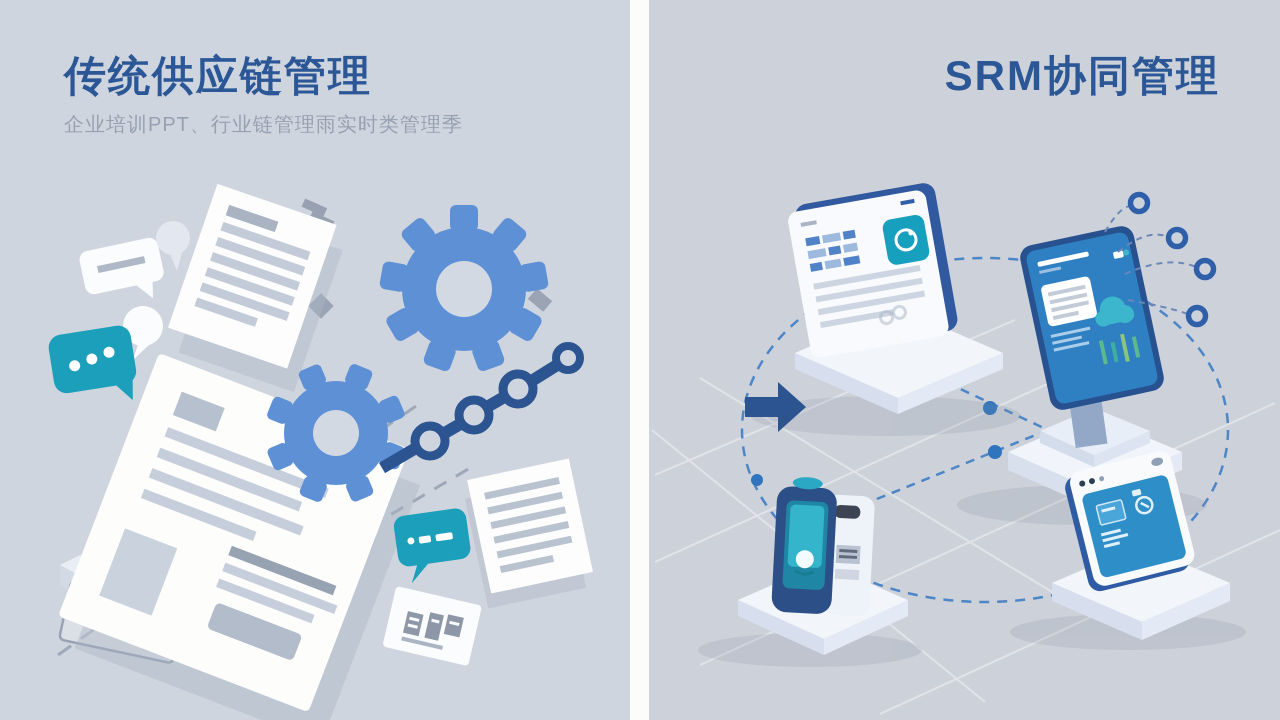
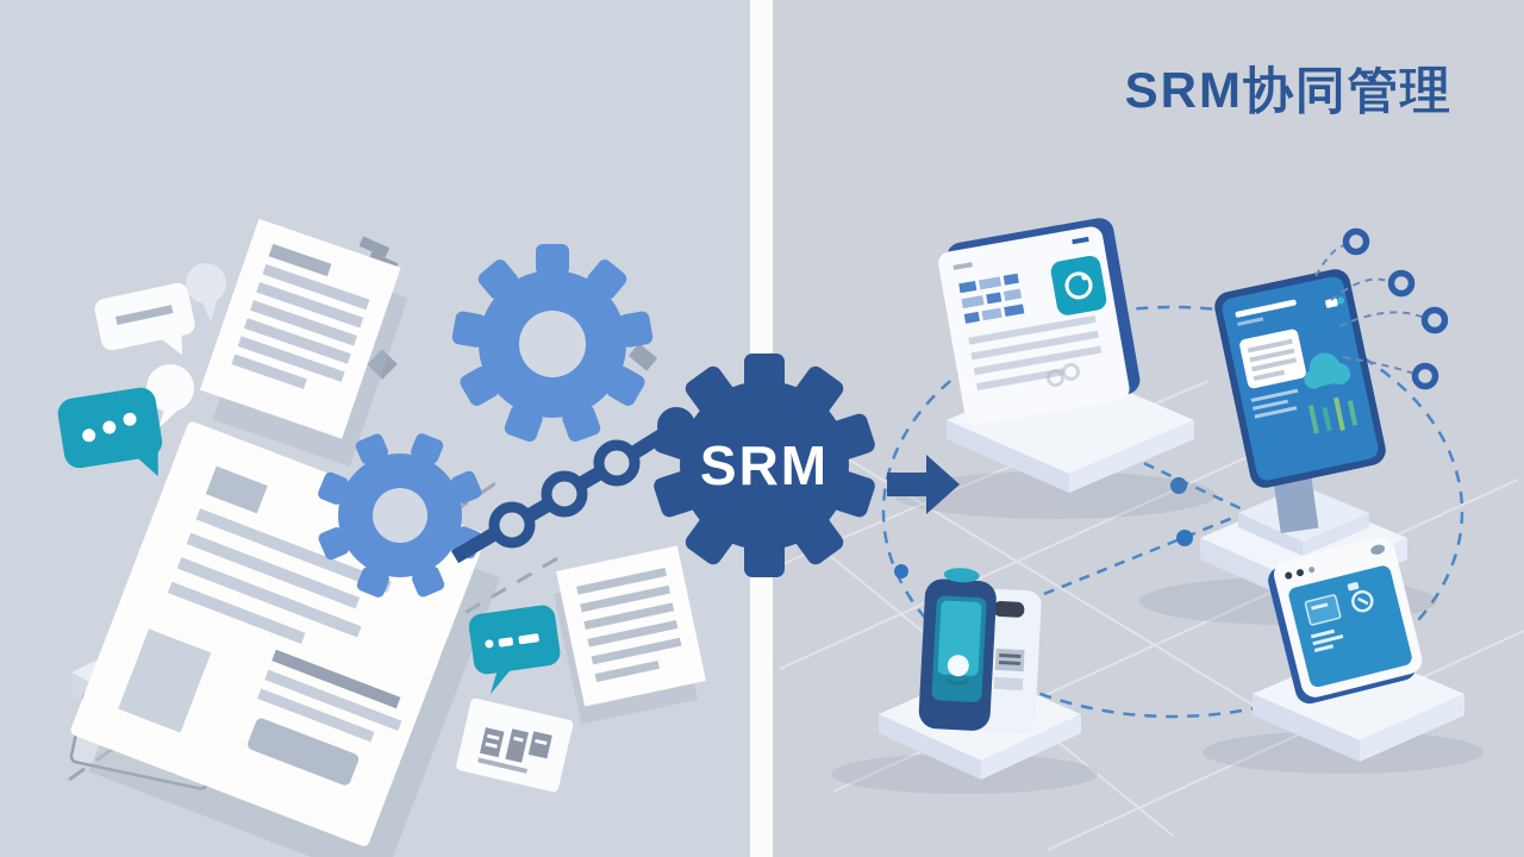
- 传统供应链管理
- 企业培训PPT、行业链管理雨实时类管理季
  SRM协同管理
+ SRM
